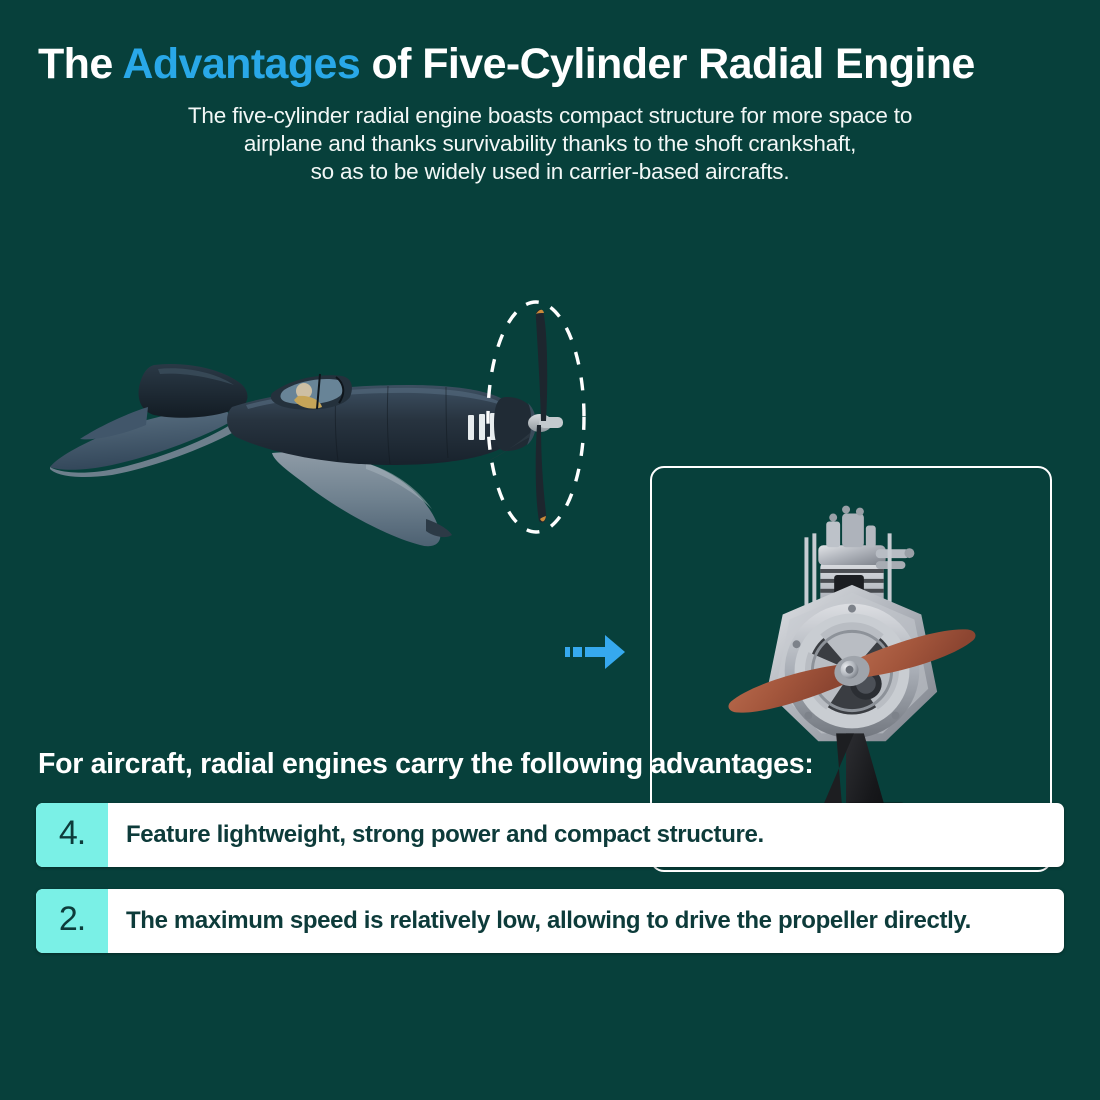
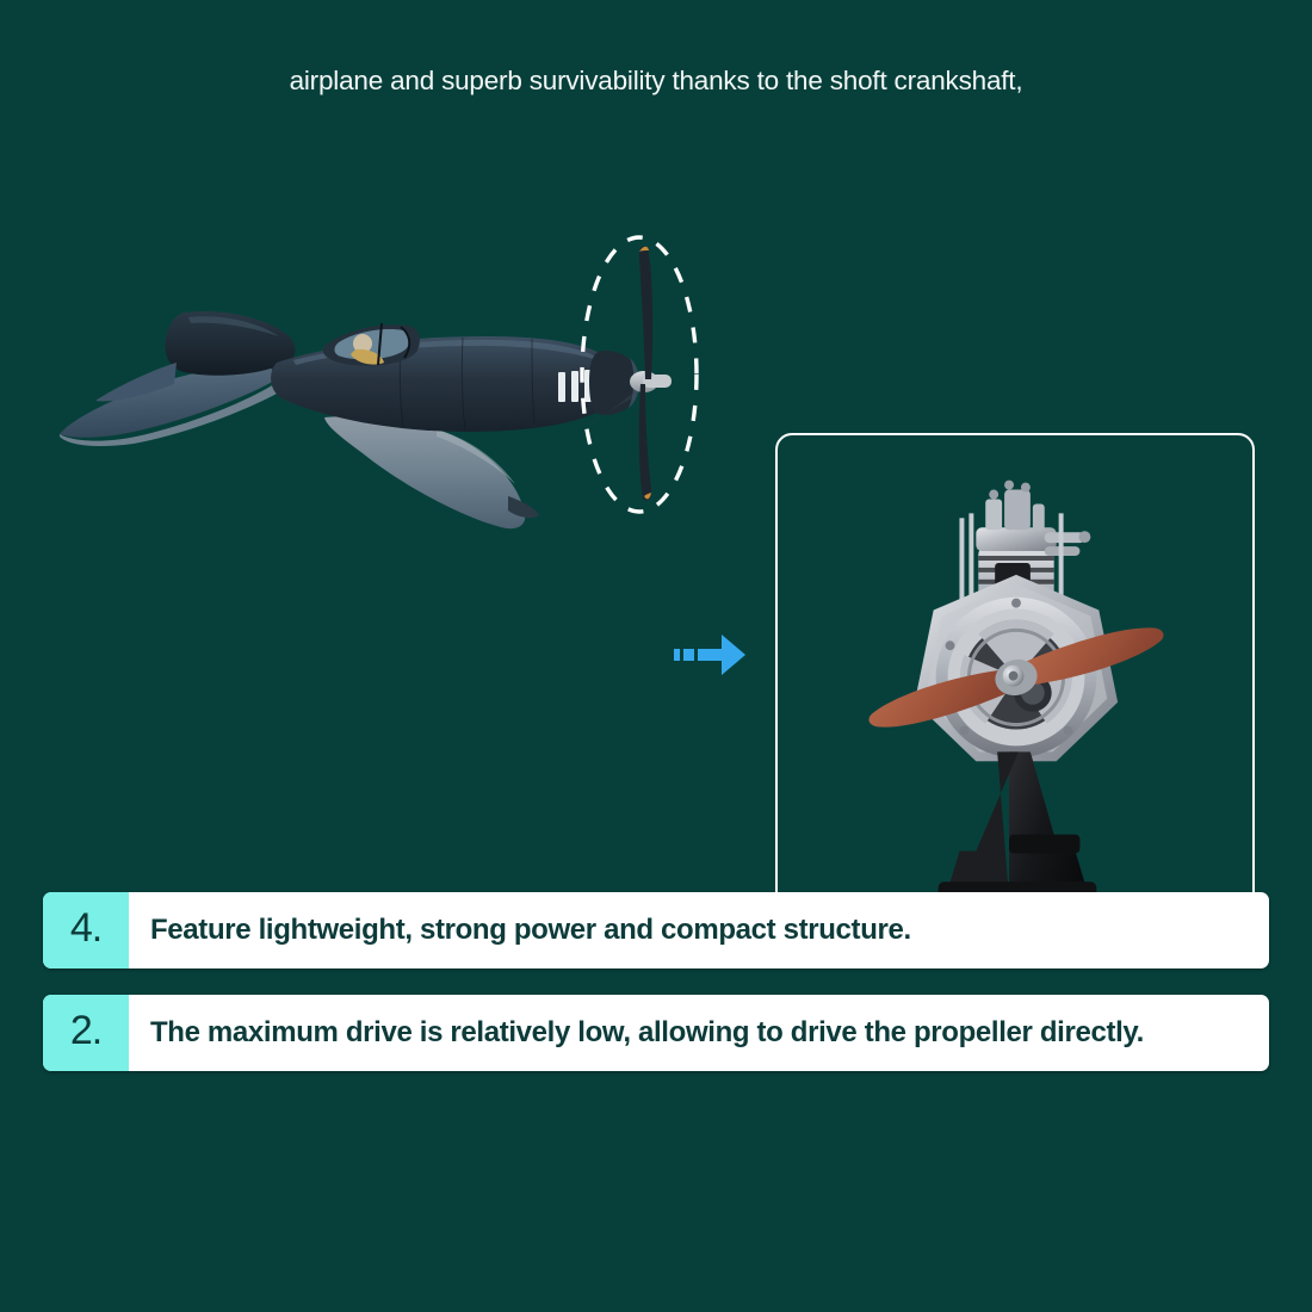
- The Advantages of Five-Cylinder Radial Engine
- The five-cylinder radial engine boasts compact structure for more space to
- airplane and thanks survivability thanks to the shoft crankshaft,
+ airplane and superb survivability thanks to the shoft crankshaft,
- so as to be widely used in carrier-based aircrafts.
- For aircraft, radial engines carry the following advantages:
  4.
  Feature lightweight, strong power and compact structure.
  2.
- The maximum speed is relatively low, allowing to drive the propeller directly.
+ The maximum drive is relatively low, allowing to drive the propeller directly.
